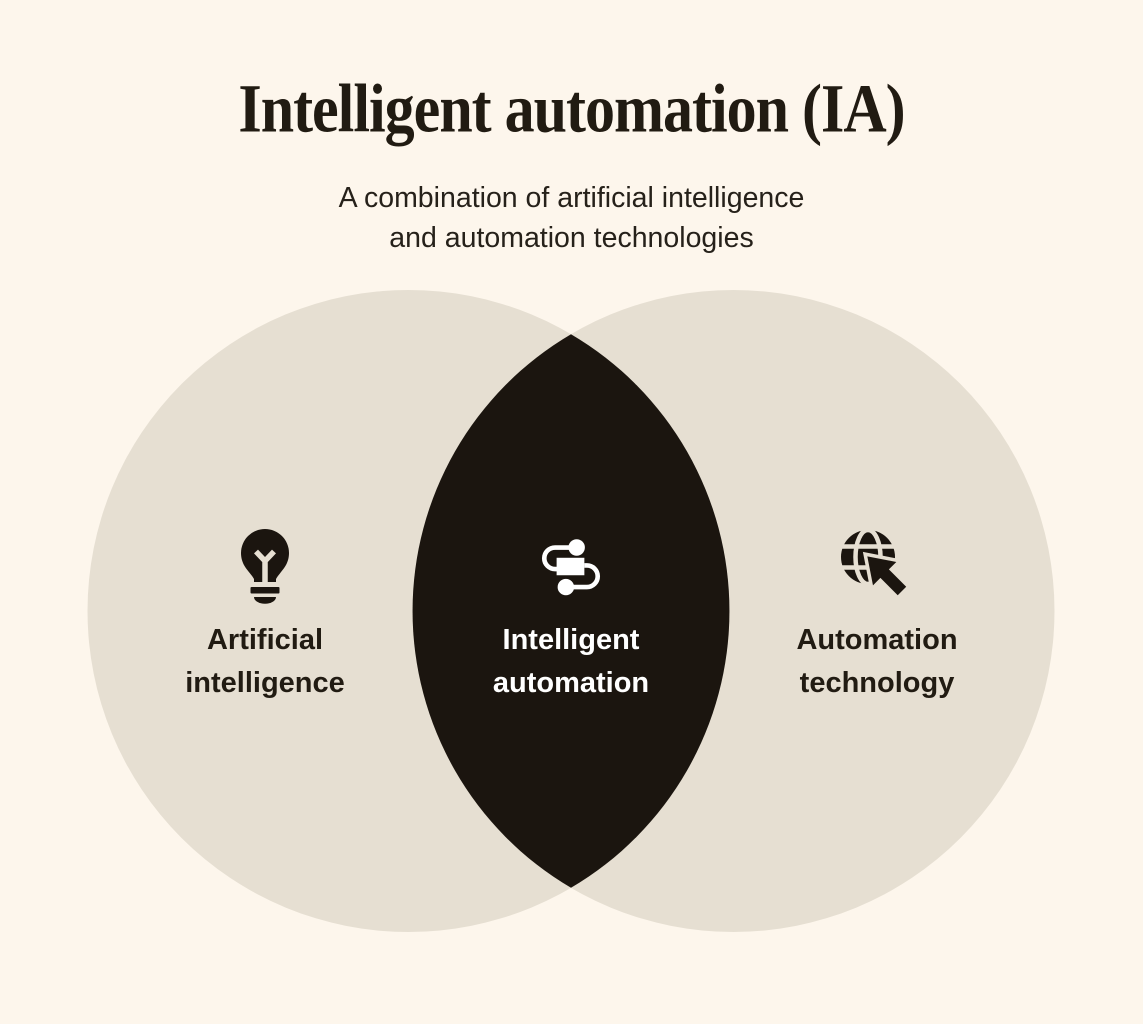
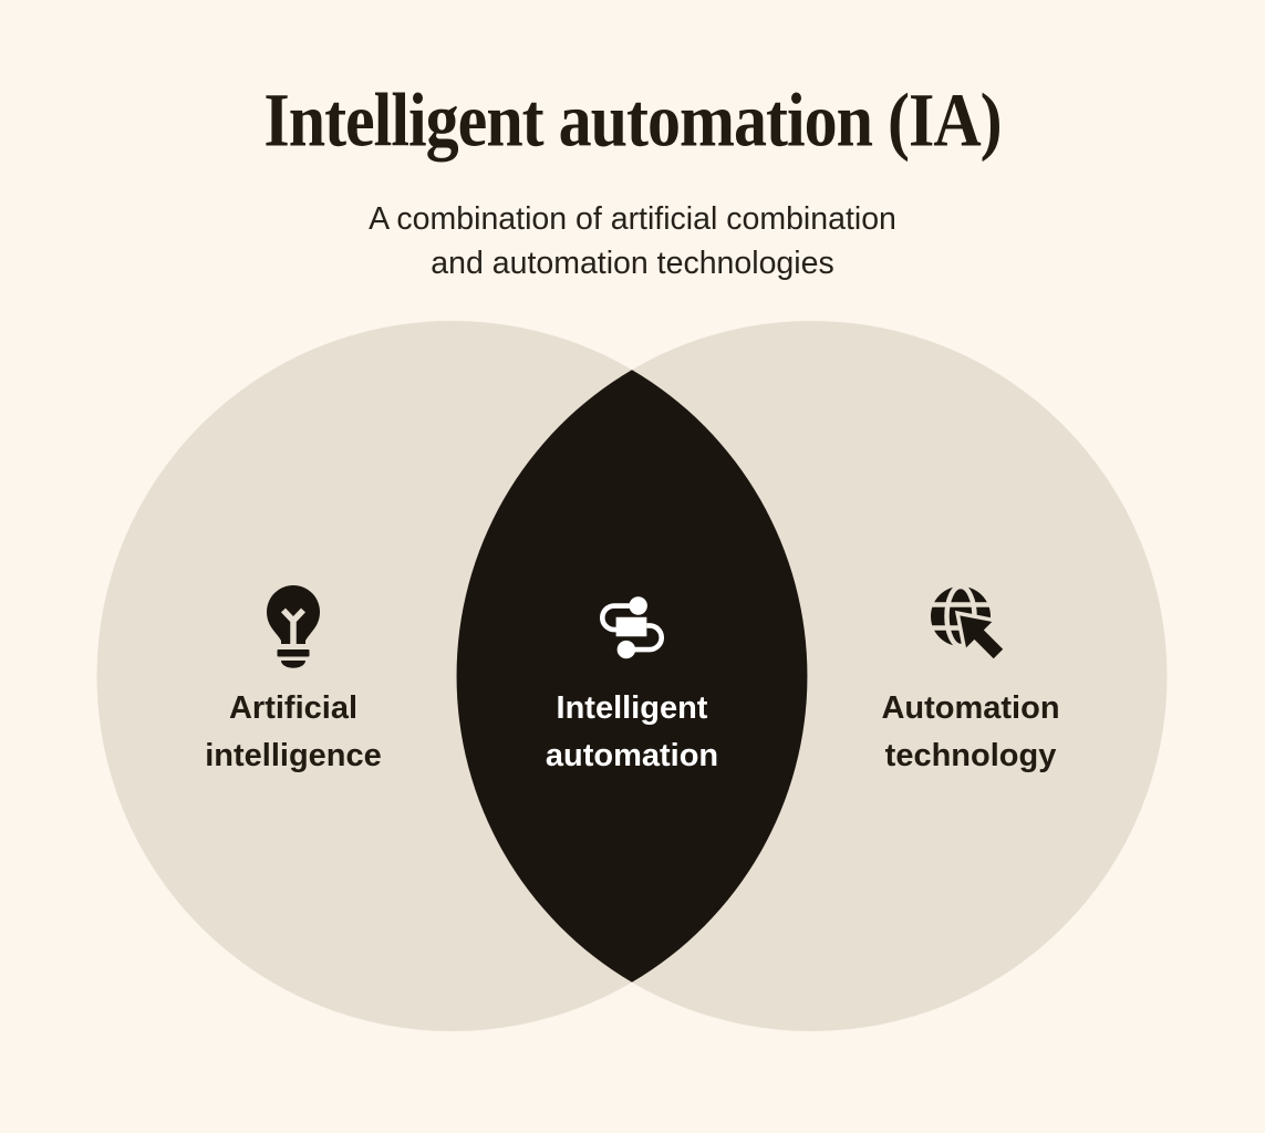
  Intelligent automation (IA)
- A combination of artificial intelligence
+ A combination of artificial combination
  and automation technologies
  Artificial intelligence
  Intelligent automation
  Automation technology
